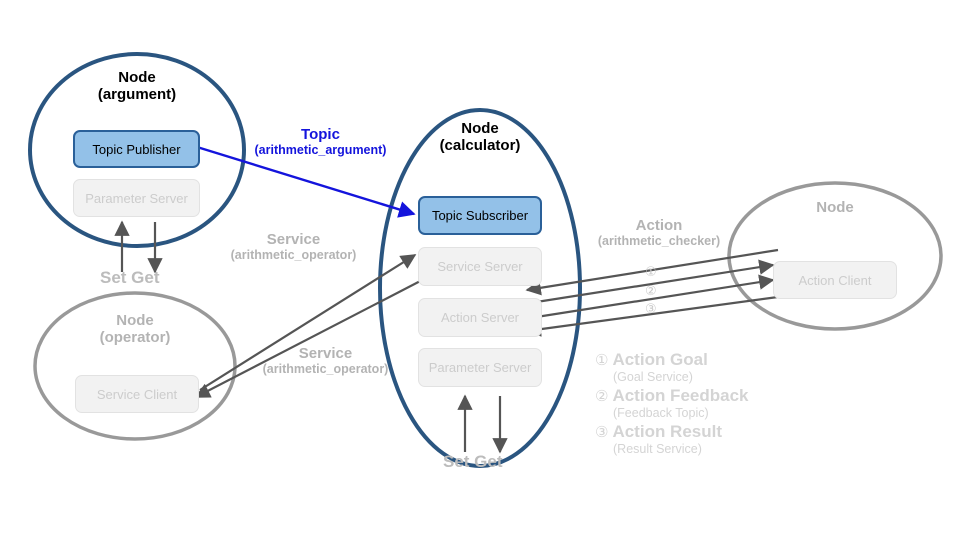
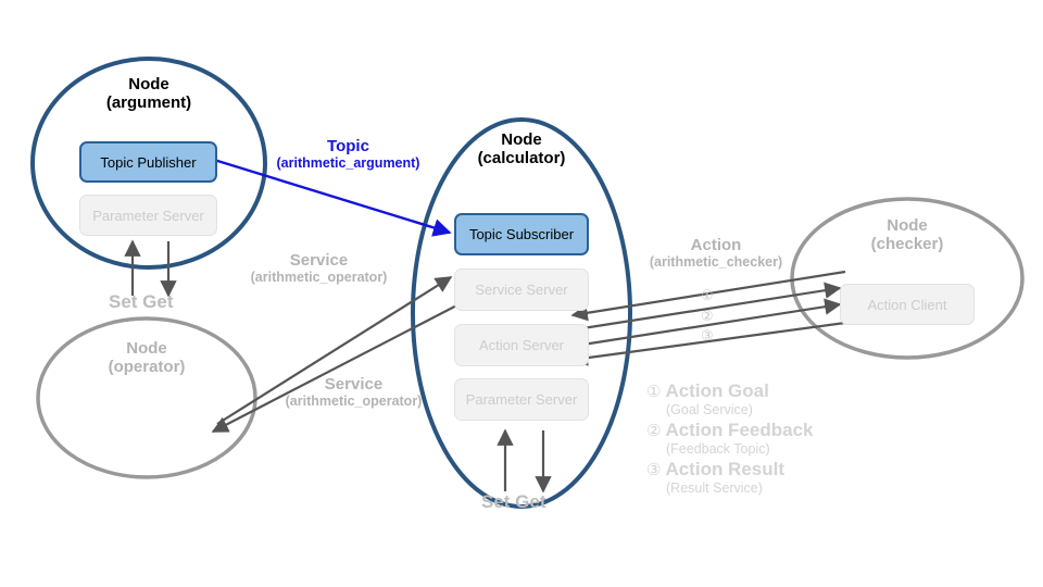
  Node
  (argument)
  Topic Publisher
  Parameter Server
  Set Get
  Node
  (calculator)
  Topic Subscriber
  Service Server
  Action Server
  Parameter Server
  Set Get
  Node
  (operator)
- Service Client
  Node
+ (checker)
  Action Client
  Topic
  (arithmetic_argument)
  Service
  (arithmetic_operator)
  Service
  (arithmetic_operator)
  Action
  (arithmetic_checker)
  ①
  ②
  ③
  ①
  Action Goal
  (Goal Service)
  ②
  Action Feedback
  (Feedback Topic)
  ③
  Action Result
  (Result Service)
